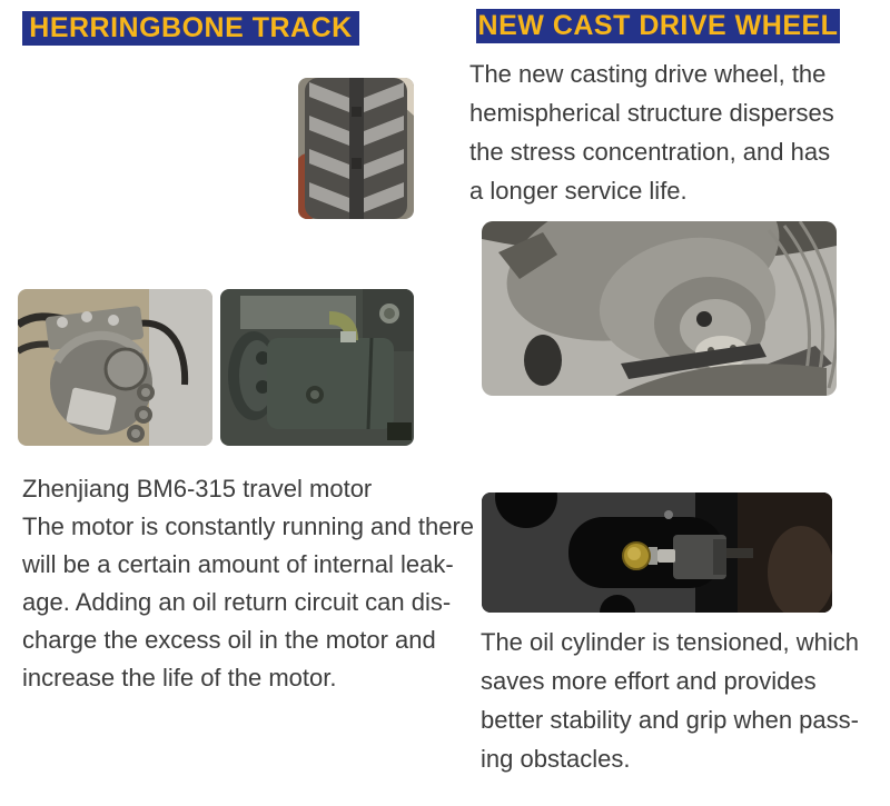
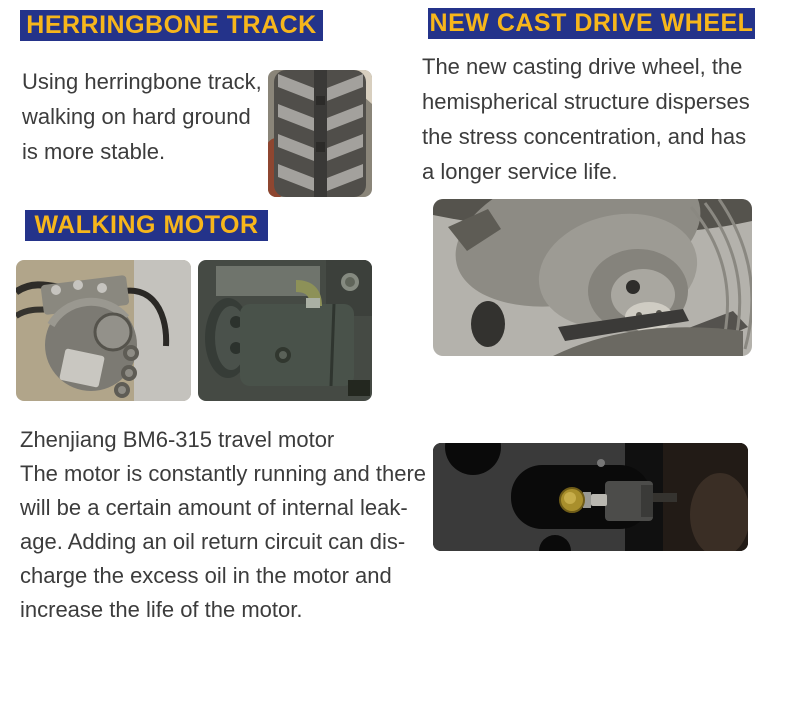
  HERRINGBONE TRACK
+ Using herringbone track,
+ walking on hard ground
+ is more stable.
+ WALKING MOTOR
  Zhenjiang BM6-315 travel motor
  The motor is constantly running and there
  will be a certain amount of internal leak-
  age. Adding an oil return circuit can dis-
  charge the excess oil in the motor and
  increase the life of the motor.
  NEW CAST DRIVE WHEEL
  The new casting drive wheel, the
  hemispherical structure disperses
  the stress concentration, and has
  a longer service life.
- The oil cylinder is tensioned, which
- saves more effort and provides
- better stability and grip when pass-
- ing obstacles.
